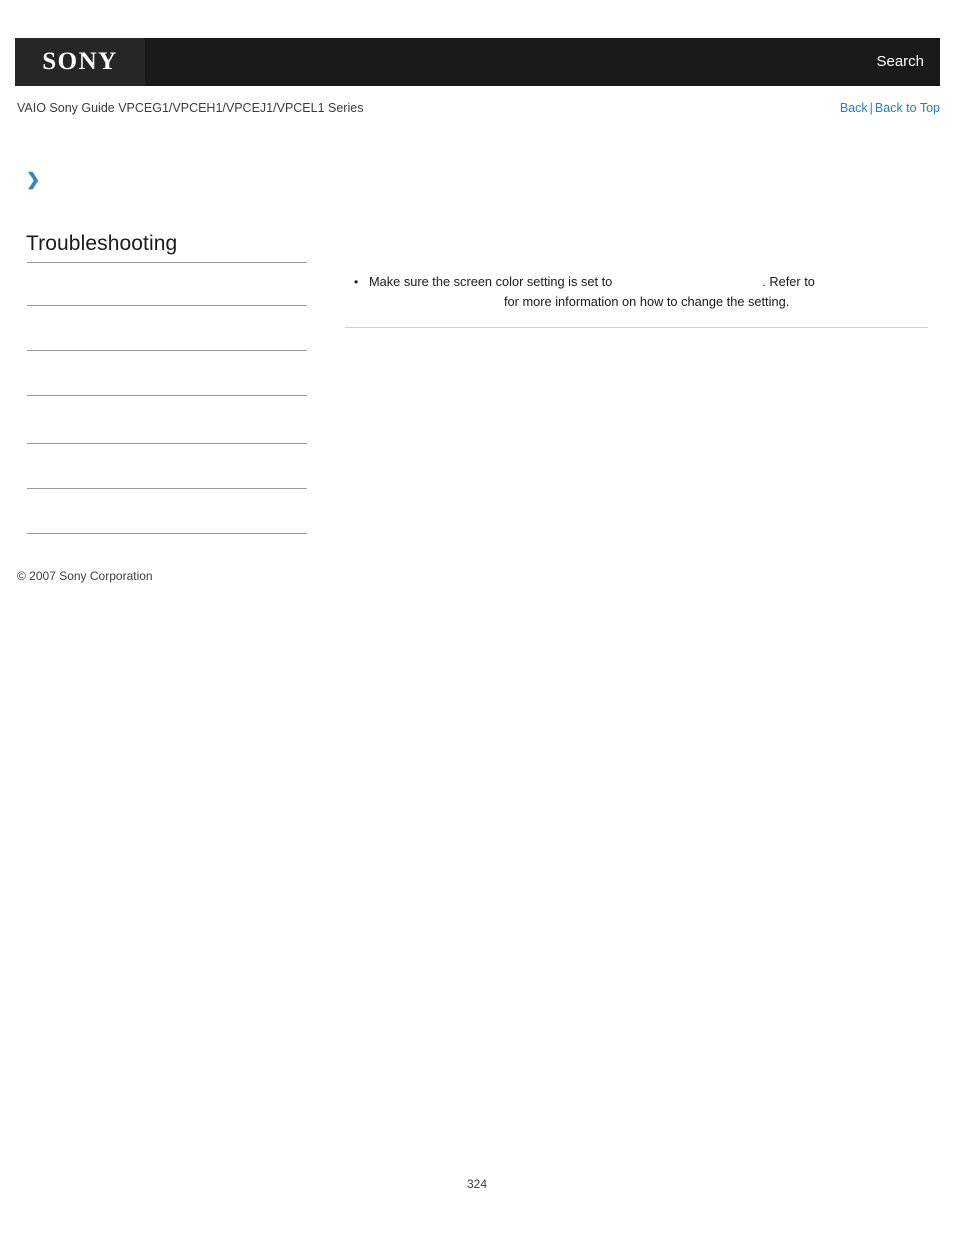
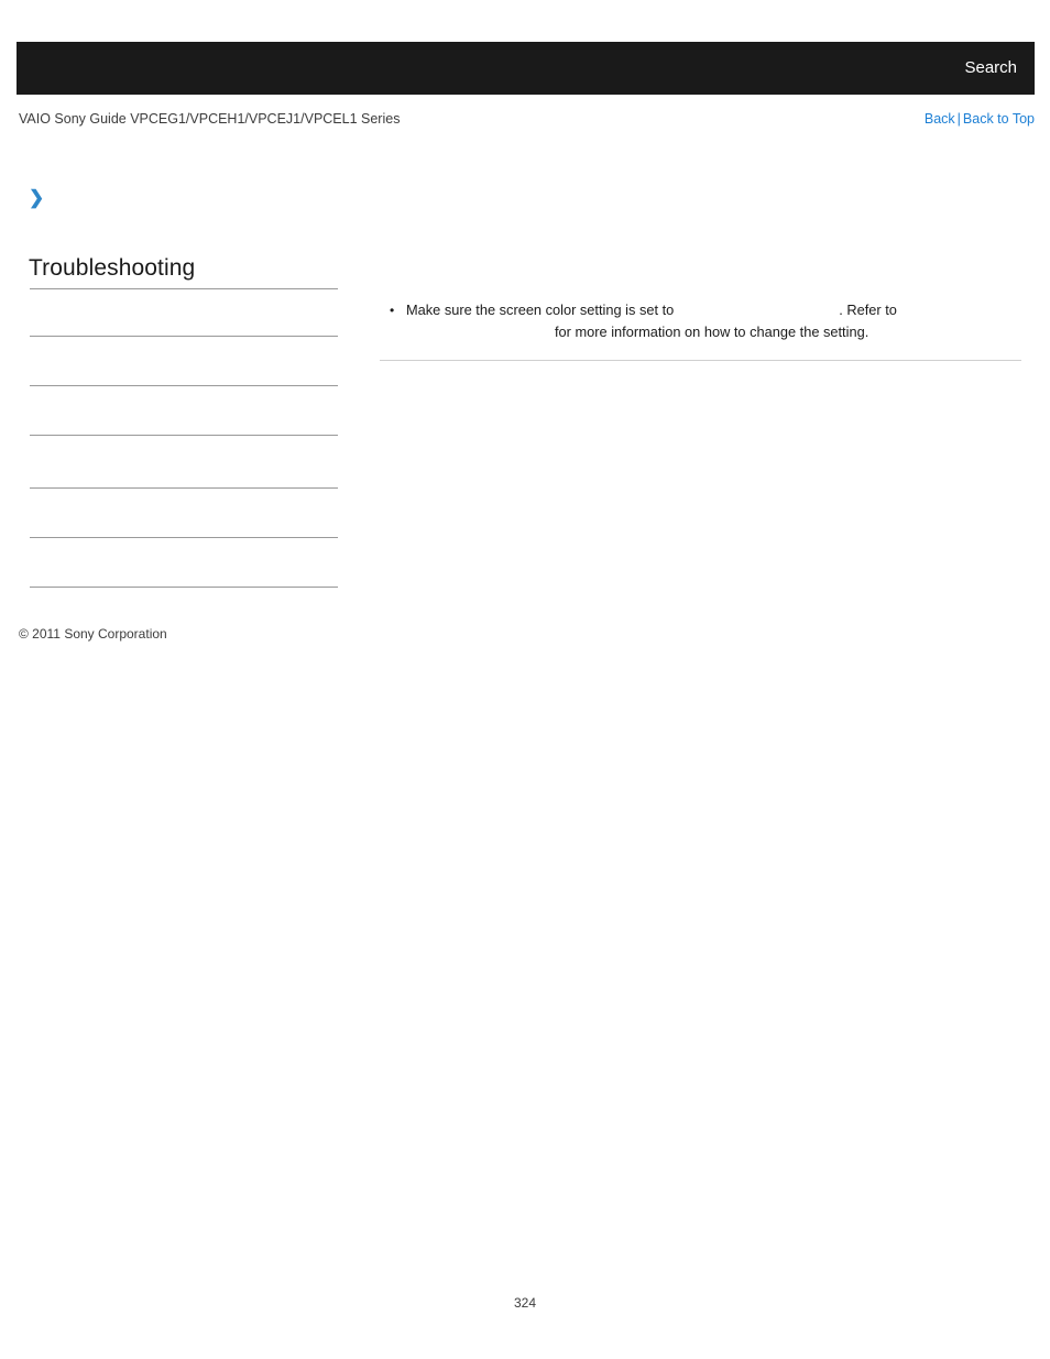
- SONY
  Search
  VAIO Sony Guide VPCEG1/VPCEH1/VPCEJ1/VPCEL1 Series
  Back | Back to Top
  ❯
  Troubleshooting
- © 2007 Sony Corporation
+ © 2011 Sony Corporation
  •
  Make sure the screen color setting is set to . Refer to
  for more information on how to change the setting.
  324
